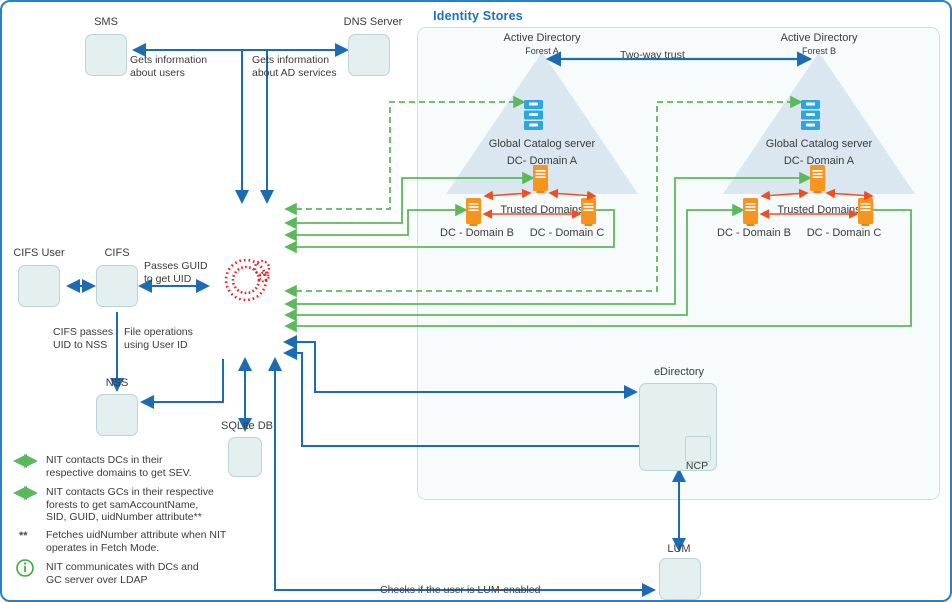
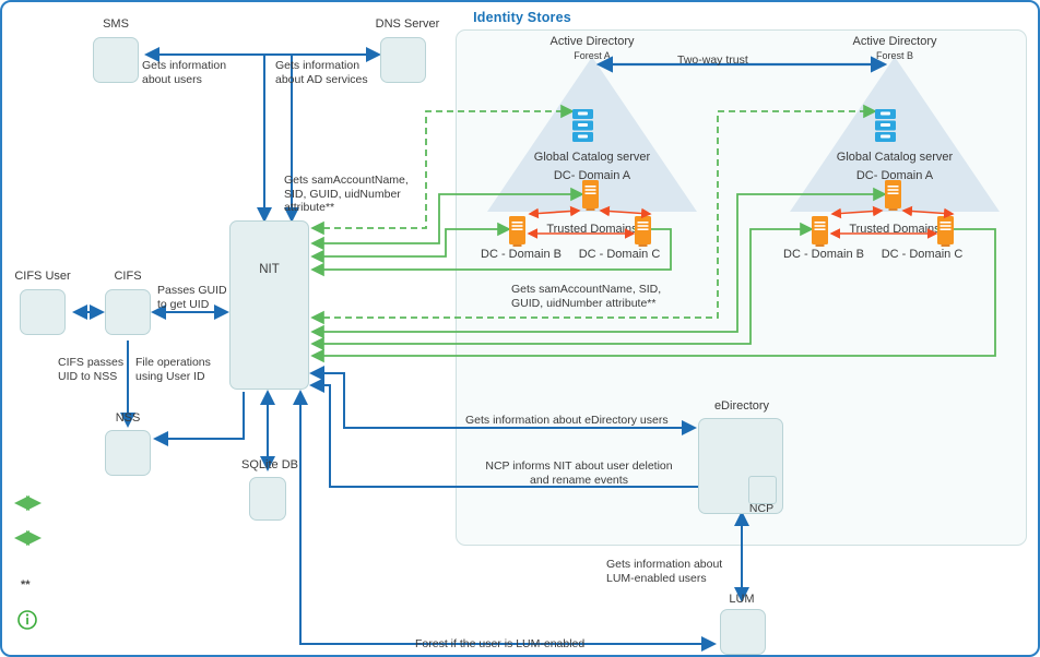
  Identity Stores
  Active Directory
  Forest A
  Active Directory
  Forest B
  Global Catalog server
  Global Catalog server
  DC- Domain A
  DC- Domain A
  DC - Domain B
  DC - Domain C
  DC - Domain B
  DC - Domain C
  Trusted Domains
  Trusted Domains
  **
  SMS
  DNS Server
  CIFS User
  CIFS
  NSS
  SQLite DB
  eDirectory
  NCP
  LUM
+ NIT
  Gets information
  about users
  Gets information
  about AD services
+ Gets samAccountName,
+ SID, GUID, uidNumber
+ attribute**
+ Gets samAccountName, SID,
+ GUID, uidNumber attribute**
  Two-way trust
  Passes GUID
  to get UID
  CIFS passes
  UID to NSS
  File operations
  using User ID
+ Gets information about eDirectory users
+ NCP informs NIT about user deletion
+ and rename events
+ Gets information about
+ LUM-enabled users
- Checks if the user is LUM-enabled
+ Forest if the user is LUM-enabled
- NIT contacts DCs in their
- respective domains to get SEV.
- NIT contacts GCs in their respective
- forests to get samAccountName,
- SID, GUID, uidNumber attribute**
- Fetches uidNumber attribute when NIT
- operates in Fetch Mode.
- NIT communicates with DCs and
- GC server over LDAP
